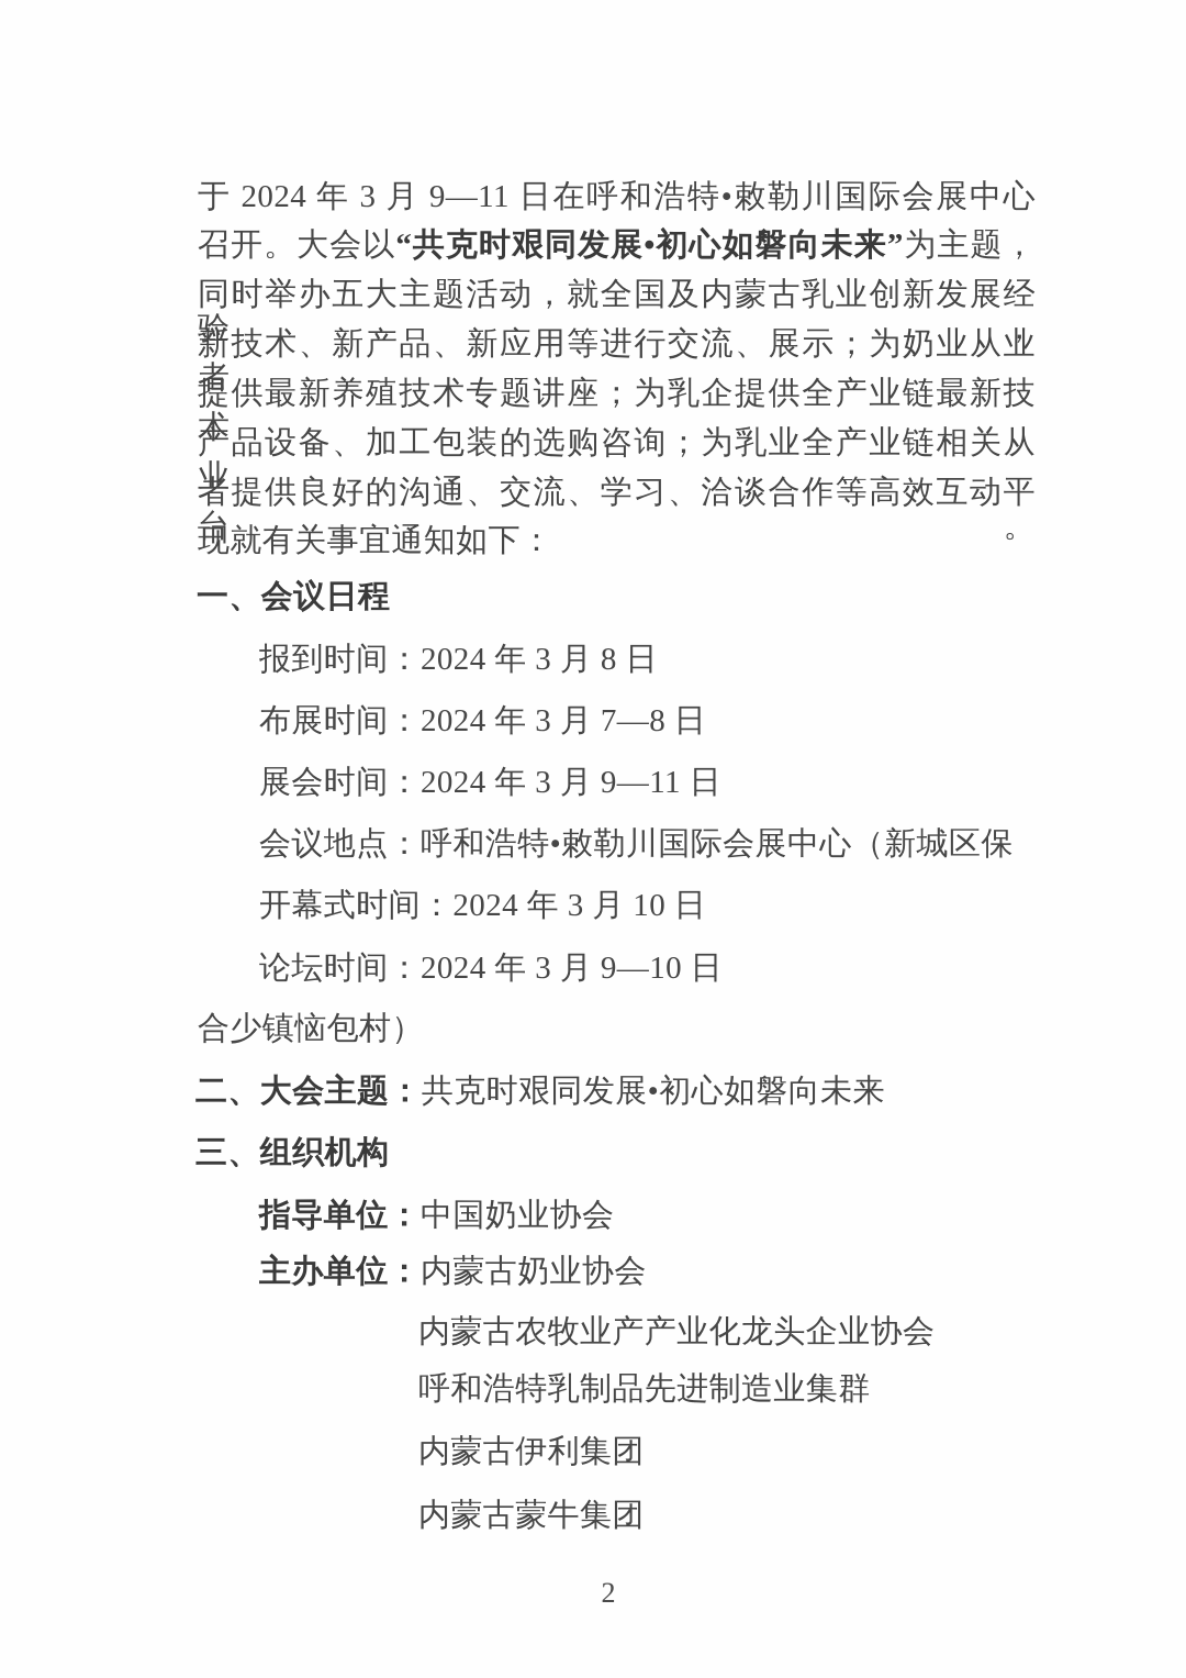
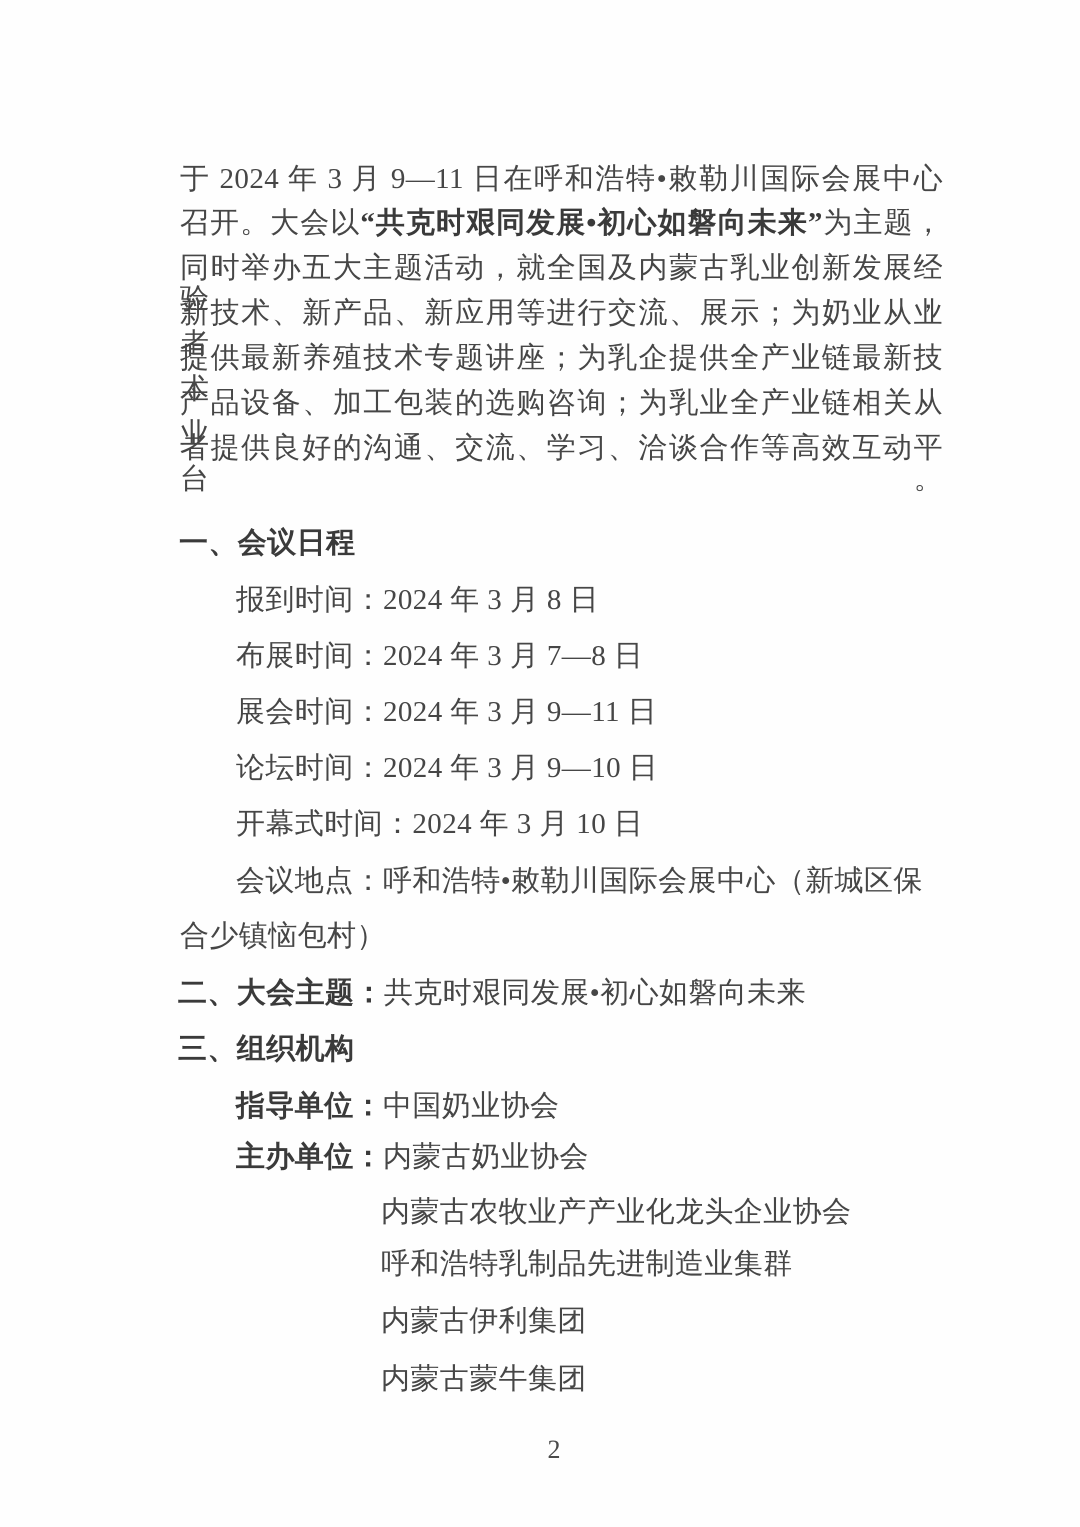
  于 2024 年 3 月 9—11 日在呼和浩特•敕勒川国际会展中心
  召开。大会以“共克时艰同发展•初心如磐向未来”为主题，
  同时举办五大主题活动，就全国及内蒙古乳业创新发展经验，
  新技术、新产品、新应用等进行交流、展示；为奶业从业者
  提供最新养殖技术专题讲座；为乳企提供全产业链最新技术
  产品设备、加工包装的选购咨询；为乳业全产业链相关从业
  者提供良好的沟通、交流、学习、洽谈合作等高效互动平台。
- 现就有关事宜通知如下：
  一、会议日程
  报到时间：2024 年 3 月 8 日
  布展时间：2024 年 3 月 7—8 日
  展会时间：2024 年 3 月 9—11 日
- 会议地点：呼和浩特•敕勒川国际会展中心（新城区保
+ 论坛时间：2024 年 3 月 9—10 日
  开幕式时间：2024 年 3 月 10 日
- 论坛时间：2024 年 3 月 9—10 日
+ 会议地点：呼和浩特•敕勒川国际会展中心（新城区保
  合少镇恼包村）
  二、大会主题：共克时艰同发展•初心如磐向未来
  三、组织机构
  指导单位：中国奶业协会
  主办单位：内蒙古奶业协会
  内蒙古农牧业产产业化龙头企业协会
  呼和浩特乳制品先进制造业集群
  内蒙古伊利集团
  内蒙古蒙牛集团
  2
